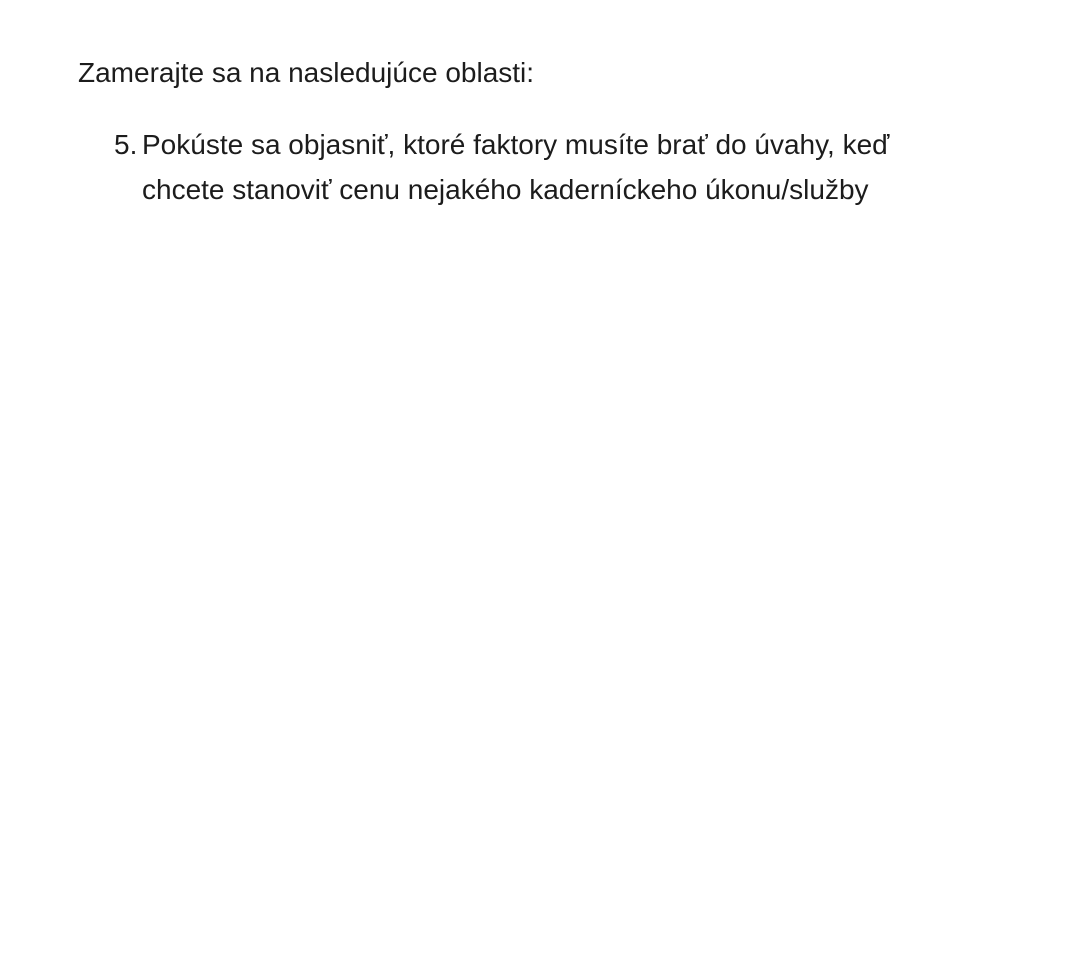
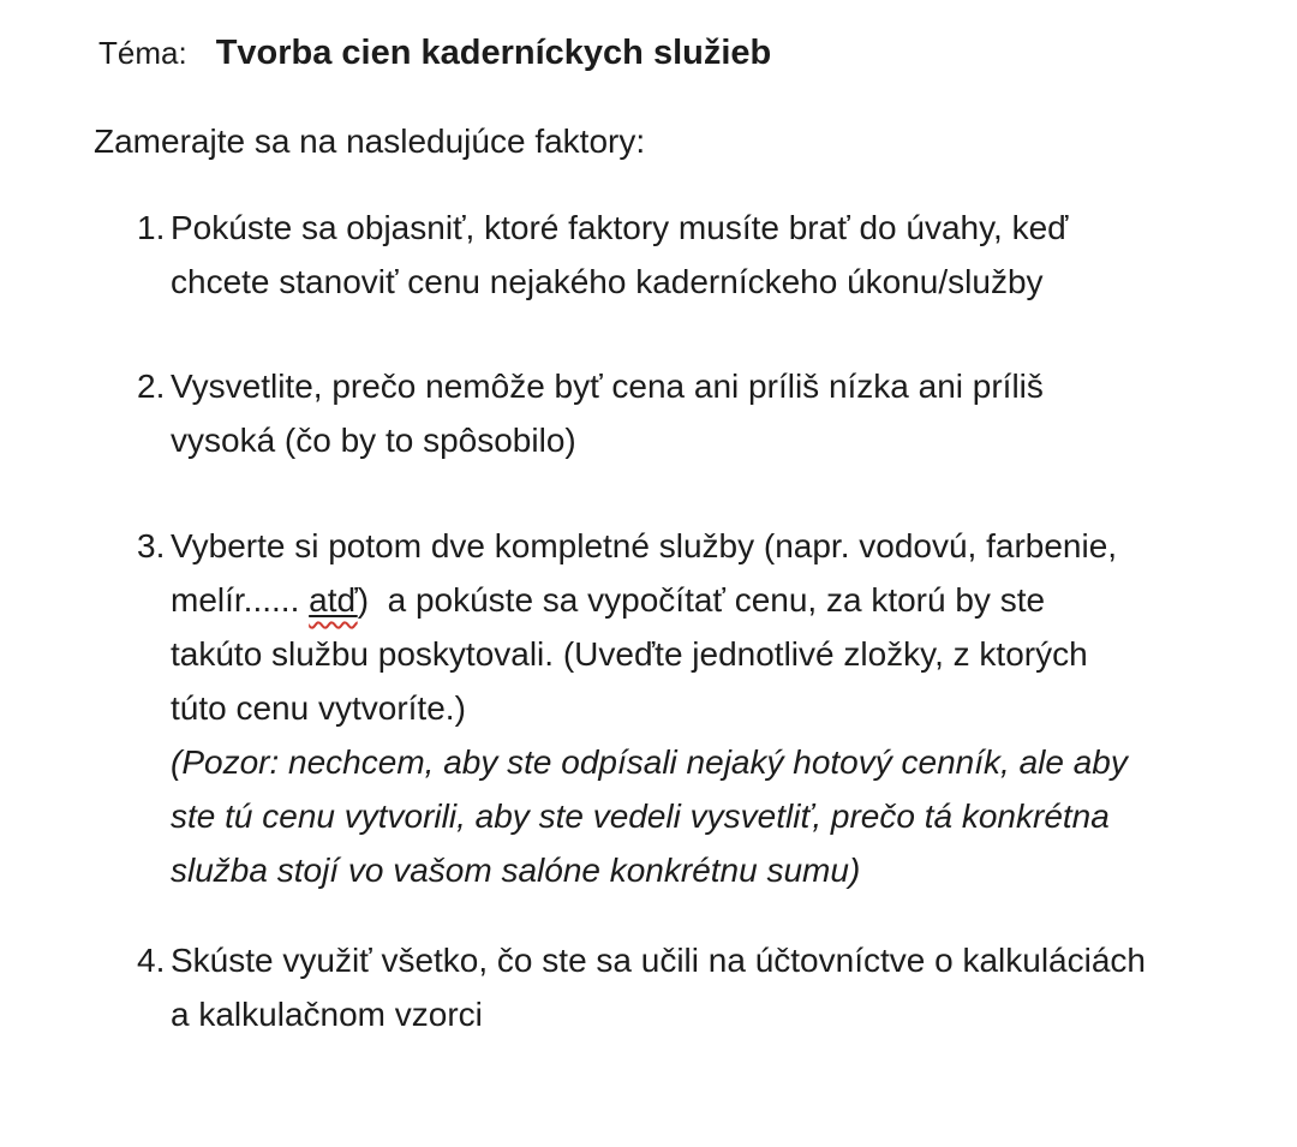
+ Téma: Tvorba cien kaderníckych služieb
- Zamerajte sa na nasledujúce oblasti:
+ Zamerajte sa na nasledujúce faktory:
- 5.
+ 1.
  Pokúste sa objasniť, ktoré faktory musíte brať do úvahy, keď
  chcete stanoviť cenu nejakého kaderníckeho úkonu/služby
+ 2.
+ Vysvetlite, prečo nemôže byť cena ani príliš nízka ani príliš
+ vysoká (čo by to spôsobilo)
+ 3.
+ Vyberte si potom dve kompletné služby (napr. vodovú, farbenie,
+ melír...... atď) a pokúste sa vypočítať cenu, za ktorú by ste
+ takúto službu poskytovali. (Uveďte jednotlivé zložky, z ktorých
+ túto cenu vytvoríte.)
+ (Pozor: nechcem, aby ste odpísali nejaký hotový cenník, ale aby
+ ste tú cenu vytvorili, aby ste vedeli vysvetliť, prečo tá konkrétna
+ služba stojí vo vašom salóne konkrétnu sumu)
+ 4.
+ Skúste využiť všetko, čo ste sa učili na účtovníctve o kalkuláciách
+ a kalkulačnom vzorci
